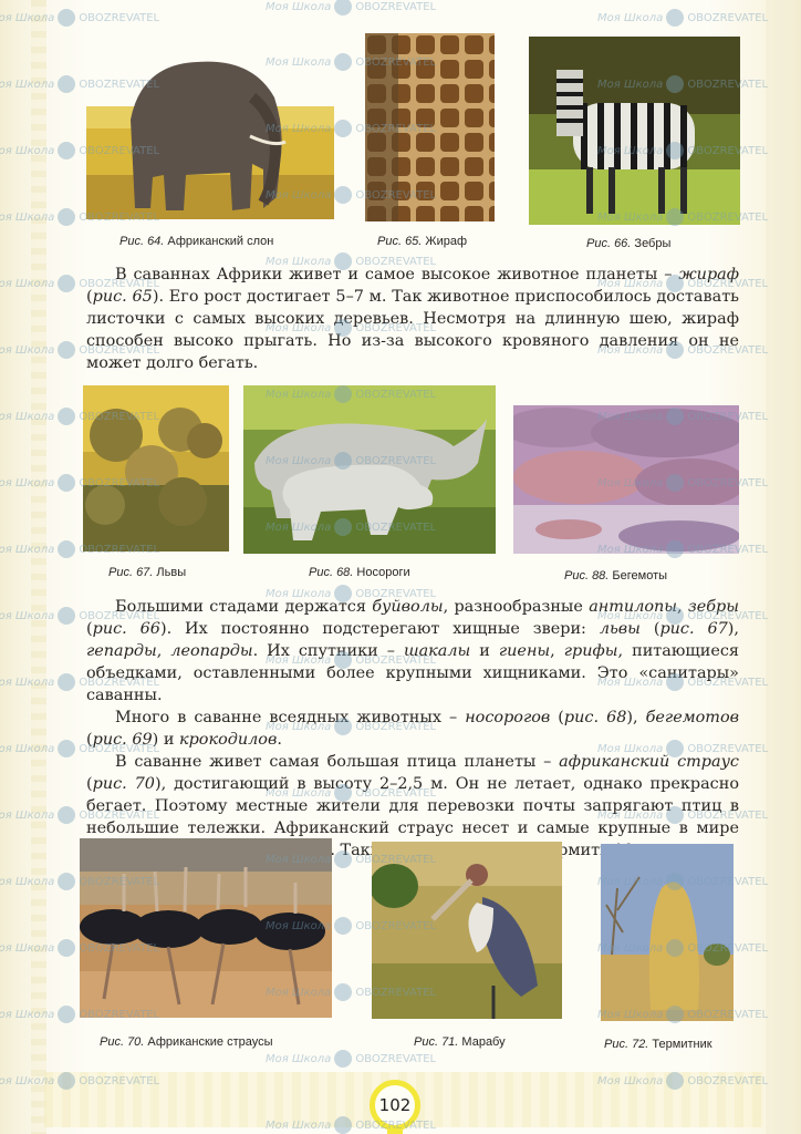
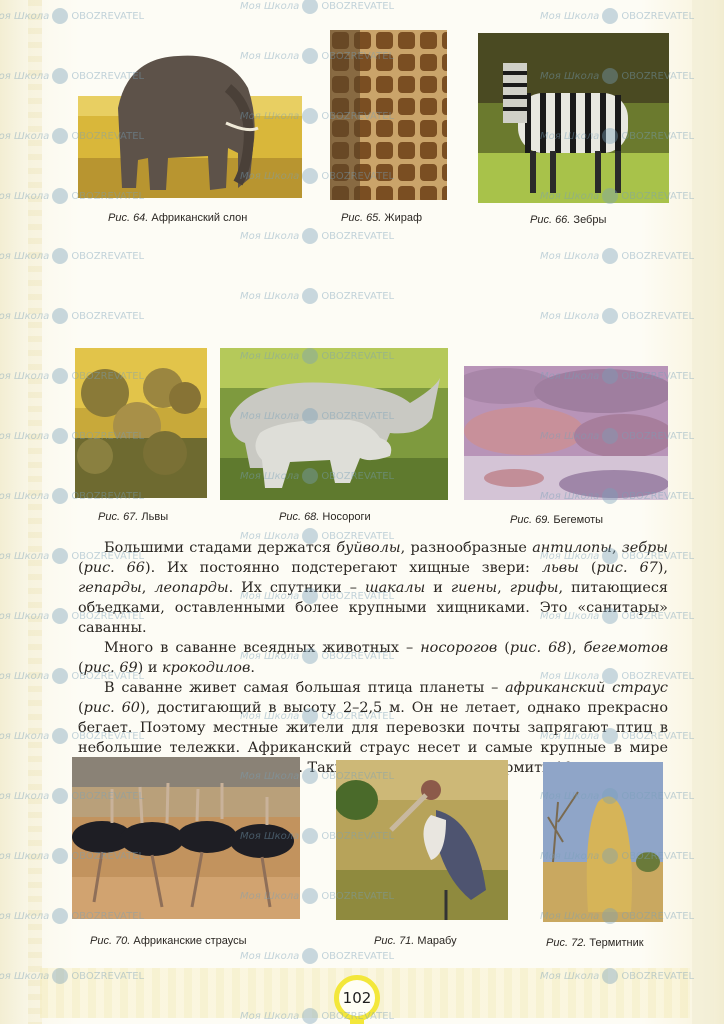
  Рис. 64. Африканский слон
  Рис. 65. Жираф
  Рис. 66. Зебры
- В саваннах Африки живет и самое высокое животное планеты – жираф (рис. 65). Его рост достигает 5–7 м. Так животное приспособилось доставать листочки с самых высоких деревьев. Несмотря на длинную шею, жираф способен высоко прыгать. Но из-за высокого кровяного давления он не может долго бегать.
  Рис. 67. Львы
  Рис. 68. Носороги
- Рис. 88. Бегемоты
+ Рис. 69. Бегемоты
  Большими стадами держатся буйволы, разнообразные антилопы, зебры (рис. 66). Их постоянно подстерегают хищные звери: львы (рис. 67), гепарды, леопарды. Их спутники – шакалы и гиены, грифы, питающиеся объедками, оставленными более крупными хищниками. Это «санитары» саванны.
  Много в саванне всеядных животных – носорогов (рис. 68), бегемотов (рис. 69) и крокодилов.
- В саванне живет самая большая птица планеты – африканский страус (рис. 70), достигающий в высоту 2–2,5 м. Он не летает, однако прекрасно бегает. Поэтому местные жители для перевозки почты запрягают птиц в небольшие тележки. Африканский страус несет и самые крупные в мире . Такрмит
+ В саванне живет самая большая птица планеты – африканский страус (рис. 60), достигающий в высоту 2–2,5 м. Он не летает, однако прекрасно бегает. Поэтому местные жители для перевозки почты запрягают птиц в небольшие тележки. Африканский страус несет и самые крупные в мире . Такрмит
  Рис. 70. Африканские страусы
  Рис. 71. Марабу
  Рис. 72. Термитник
  102
  оя Школа OBOZREVATEL
  Моя Школа OBOZREVATEL
  Моя Школа OBOZREVATEL
  оя Школа OBOZREVATEL
  Моя Школа OBOZREVATEL
  Моя Школа OBOZREVATEL
  оя Школа OBOZREVATEL
  Моя Школа OBOZREVATEL
  Моя Школа OBOZREVATEL
  оя Школа OBOZREVATEL
  Моя Школа OBOZREVATEL
  Моя Школа OBOZREVATEL
  оя Школа OBOZREVATEL
  Моя Школа OBOZREVATEL
  Моя Школа OBOZREVATEL
  оя Школа OBOZREVATEL
  Моя Школа OBOZREVATEL
  Моя Школа OBOZREVATEL
  оя Школа OBOZREVATEL
  Моя Школа OBOZREVATEL
  Моя Школа OBOZREVATEL
  оя Школа OBOZREVATEL
  Моя Школа OBOZREVATEL
  Моя Школа OBOZREVATEL
  оя Школа OBOZREVATEL
  Моя Школа OBOZREVATEL
  Моя Школа OBOZREVATEL
  оя Школа OBOZREVATEL
  Моя Школа OBOZREVATEL
  Моя Школа OBOZREVATEL
  оя Школа OBOZREVATEL
  Моя Школа OBOZREVATEL
  Моя Школа OBOZREVATEL
  оя Школа OBOZREVATEL
  Моя Школа OBOZREVATEL
  Моя Школа OBOZREVATEL
  оя Школа OBOZREVATEL
  Моя Школа OBOZREVATEL
  Моя Школа OBOZREVATEL
  оя Школа OBOZREVATEL
  Моя Школа OBOZREVATEL
  Моя Школа OBOZREVATEL
  оя Школа OBOZREVATEL
  Моя Школа OBOZREVATEL
  Моя Школа OBOZREVATEL
  оя Школа OBOZREVATEL
  Моя Школа OBOZREVATEL
  Моя Школа OBOZREVATEL
  оя Школа OBOZREVATEL
  Моя Школа OBOZREVATEL
  Моя Школа OBOZREVATEL
  Моя Школа OBOZREVATEL
